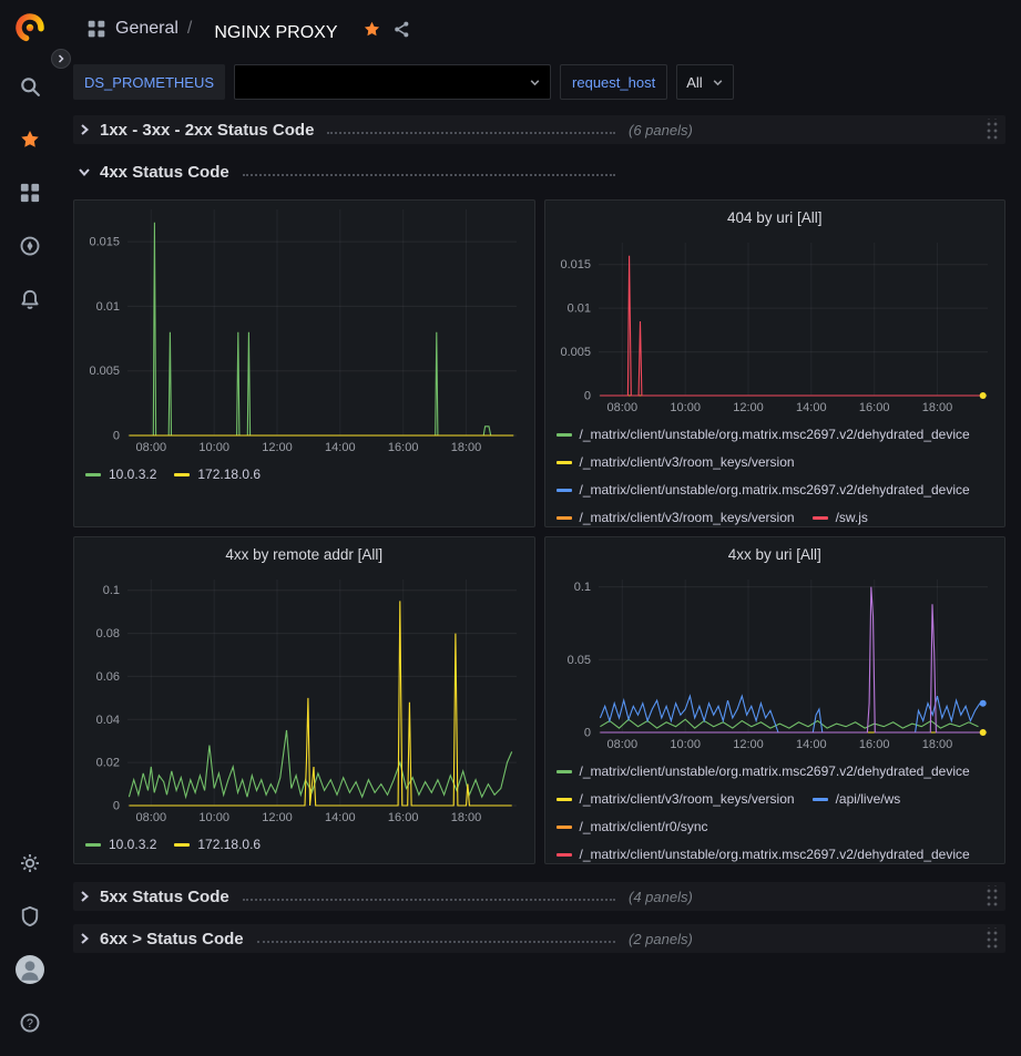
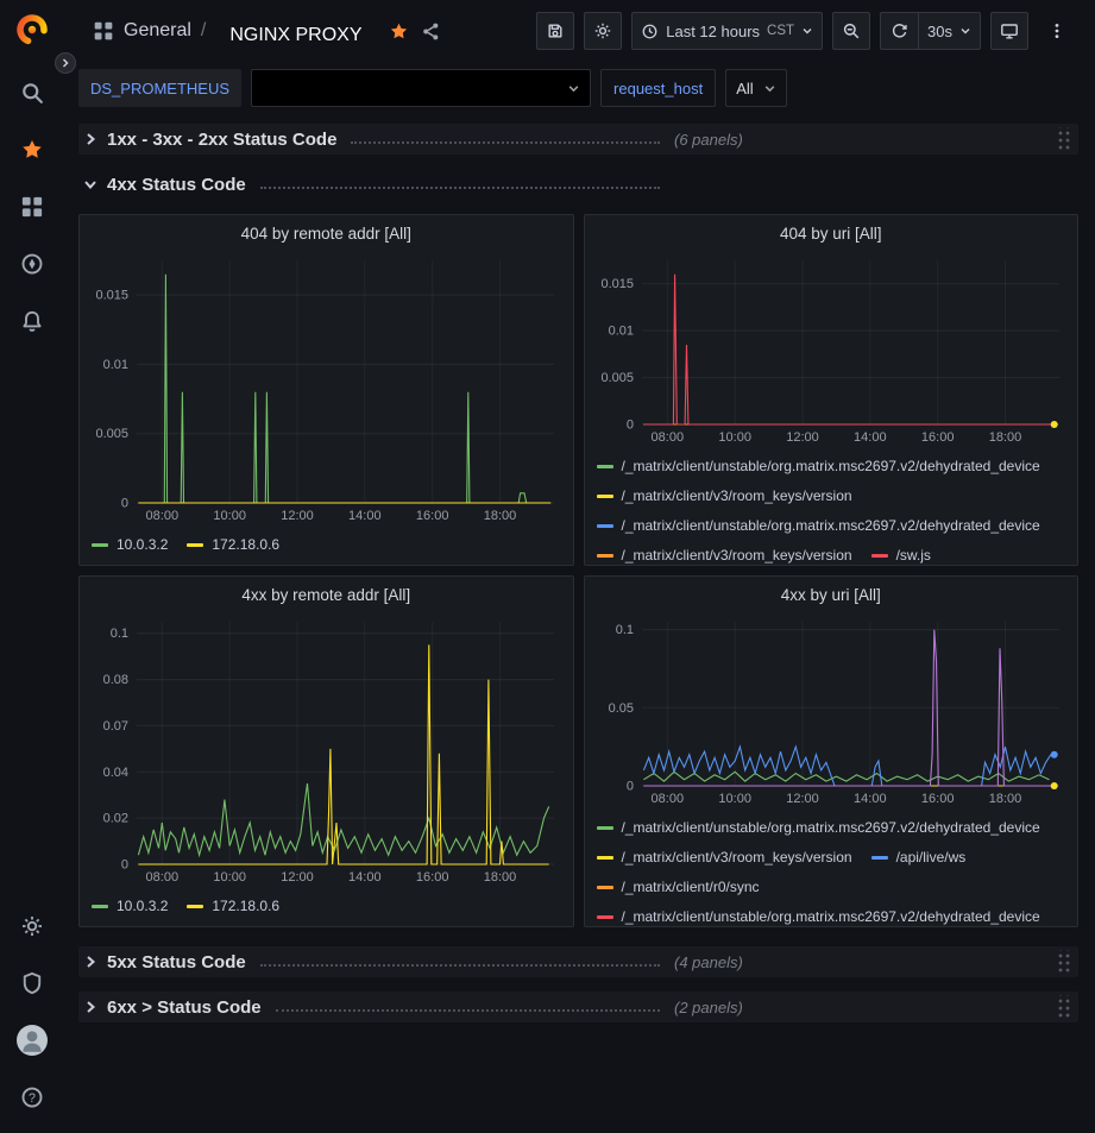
  ?
  General
  /
  NGINX PROXY
+ Last 12 hours
+ CST
+ 30s
  DS_PROMETHEUS
  request_host
  All
  1xx - 3xx - 2xx Status Code
  (6 panels)
  4xx Status Code
+ 404 by remote addr [All]
  0
  0.005
  0.01
  0.015
  08:00
  10:00
  12:00
  14:00
  16:00
  18:00
  10.0.3.2 172.18.0.6
  404 by uri [All]
  0
  0.005
  0.01
  0.015
  08:00
  10:00
  12:00
  14:00
  16:00
  18:00
  /_matrix/client/unstable/org.matrix.msc2697.v2/dehydrated_device/_matrix/client/v3/room_keys/version/_matrix/client/unstable/org.matrix.msc2697.v2/dehydrated_device/_matrix/client/v3/room_keys/version /sw.js
  4xx by remote addr [All]
  0
  0.02
  0.04
- 0.06
+ 0.07
  0.08
  0.1
  08:00
  10:00
  12:00
  14:00
  16:00
  18:00
  10.0.3.2 172.18.0.6
  4xx by uri [All]
  0
  0.05
  0.1
  08:00
  10:00
  12:00
  14:00
  16:00
  18:00
  /_matrix/client/unstable/org.matrix.msc2697.v2/dehydrated_device/_matrix/client/v3/room_keys/version /api/live/ws/_matrix/client/r0/sync/_matrix/client/unstable/org.matrix.msc2697.v2/dehydrated_device
  5xx Status Code
  (4 panels)
  6xx > Status Code
  (2 panels)
